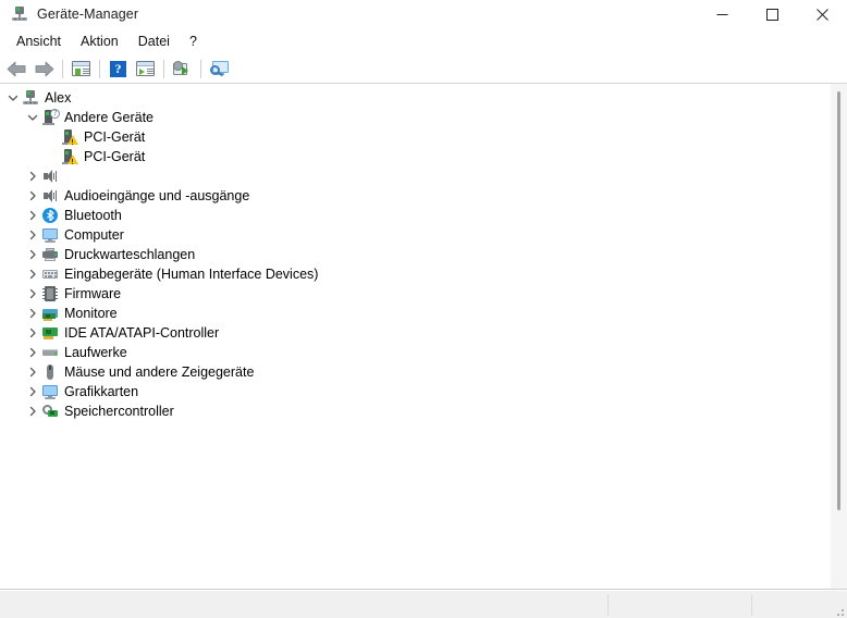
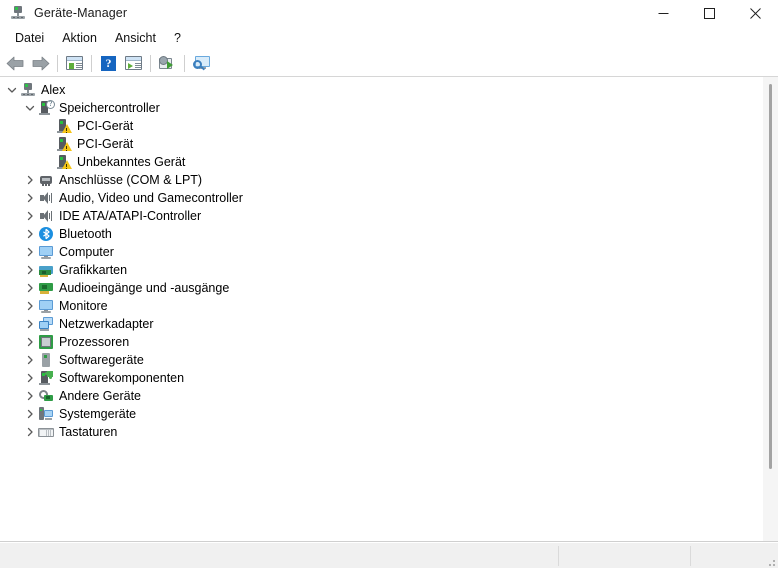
  Geräte-Manager
- Ansicht
+ Datei
  Aktion
- Datei
+ Ansicht
  ?
  ?
  Alex
  ?
- Andere Geräte
+ Speichercontroller
  PCI-Gerät
  PCI-Gerät
+ Unbekanntes Gerät
+ Anschlüsse (COM & LPT)
+ Audio, Video und Gamecontroller
- Audioeingänge und -ausgänge
+ IDE ATA/ATAPI-Controller
  Bluetooth
  Computer
- Druckwarteschlangen
- Eingabegeräte (Human Interface Devices)
- Firmware
- Monitore
+ Grafikkarten
- IDE ATA/ATAPI-Controller
+ Audioeingänge und -ausgänge
- Laufwerke
- Mäuse und andere Zeigegeräte
- Grafikkarten
+ Monitore
+ Netzwerkadapter
+ Prozessoren
+ Softwaregeräte
+ Softwarekomponenten
- Speichercontroller
+ Andere Geräte
+ Systemgeräte
+ Tastaturen
